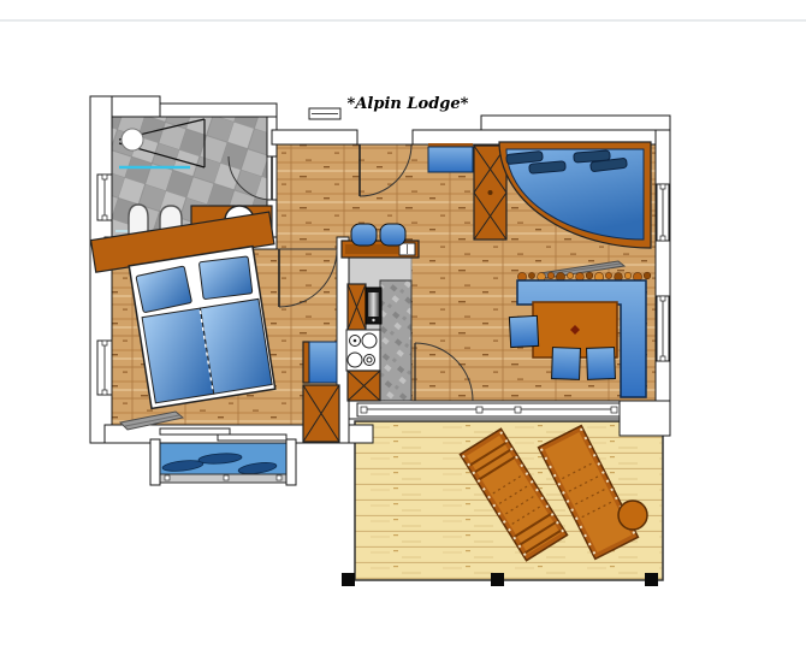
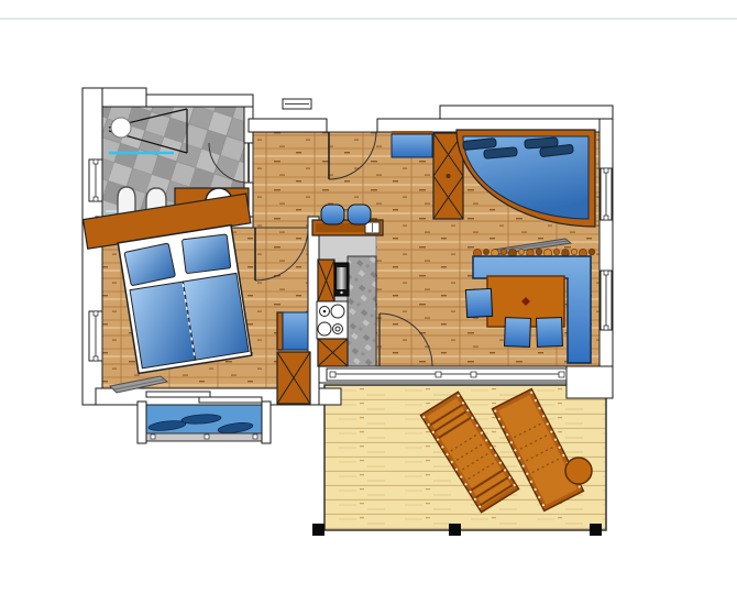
- *Alpin Lodge*
